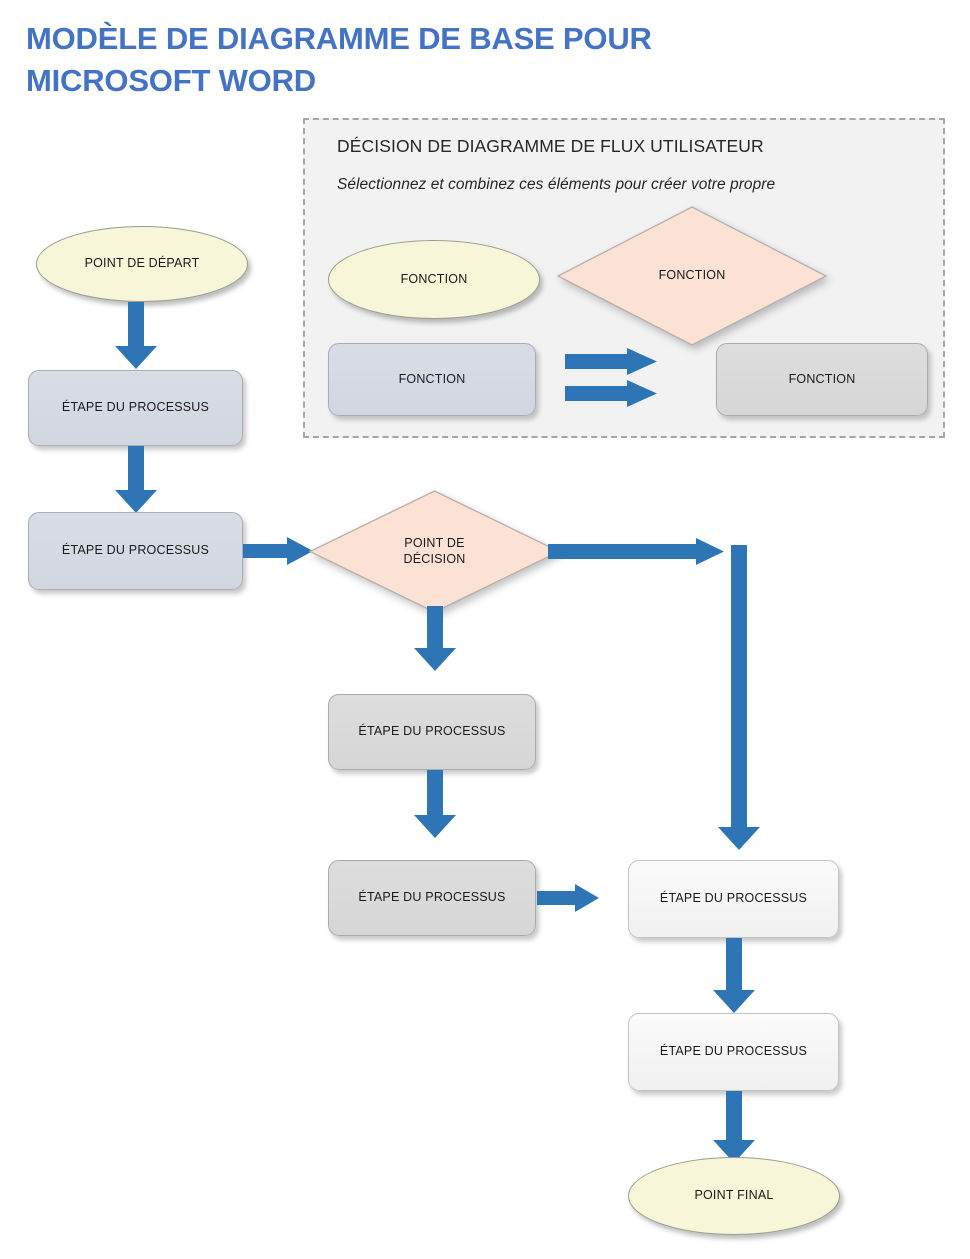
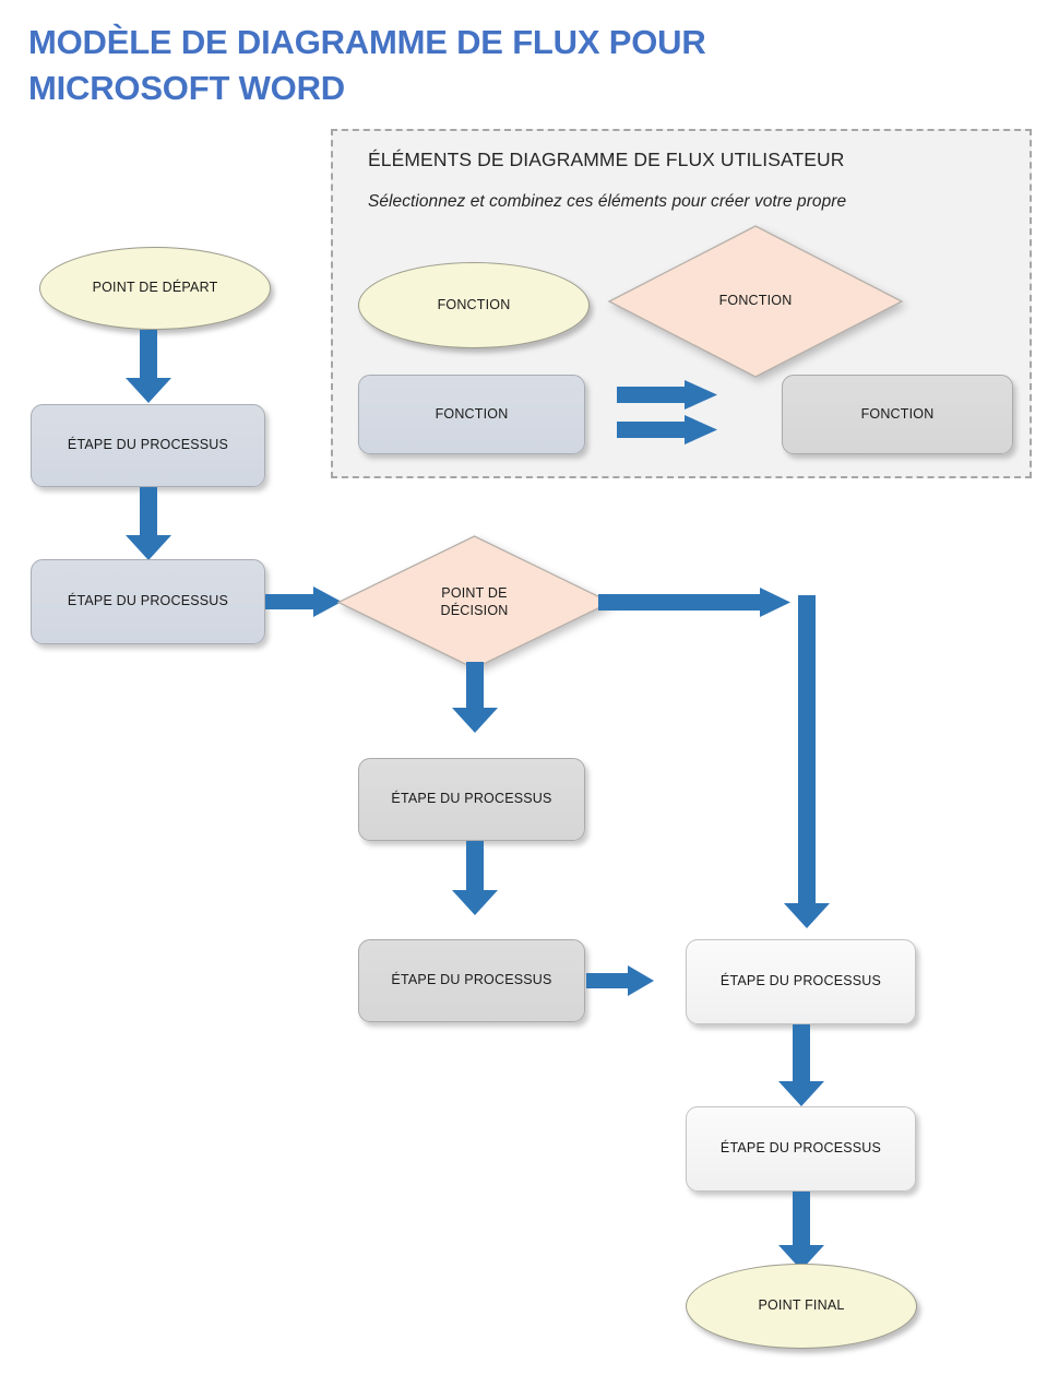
- MODÈLE DE DIAGRAMME DE BASE POUR MICROSOFT WORD
+ MODÈLE DE DIAGRAMME DE FLUX POUR MICROSOFT WORD
- DÉCISION DE DIAGRAMME DE FLUX UTILISATEUR
+ ÉLÉMENTS DE DIAGRAMME DE FLUX UTILISATEUR
  Sélectionnez et combinez ces éléments pour créer votre propre
  FONCTION
  FONCTION
  FONCTION
  FONCTION
  POINT DE DÉPART
  ÉTAPE DU PROCESSUS
  ÉTAPE DU PROCESSUS
  POINT DE
  DÉCISION
  ÉTAPE DU PROCESSUS
  ÉTAPE DU PROCESSUS
  ÉTAPE DU PROCESSUS
  ÉTAPE DU PROCESSUS
  POINT FINAL
